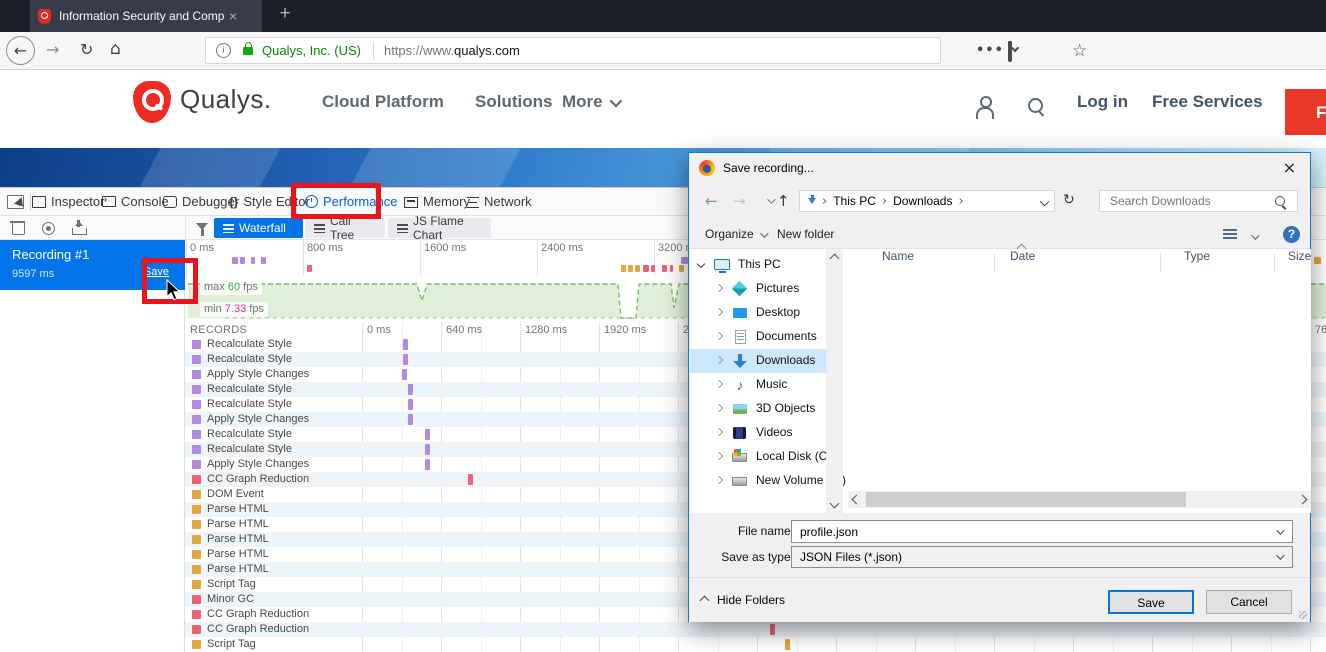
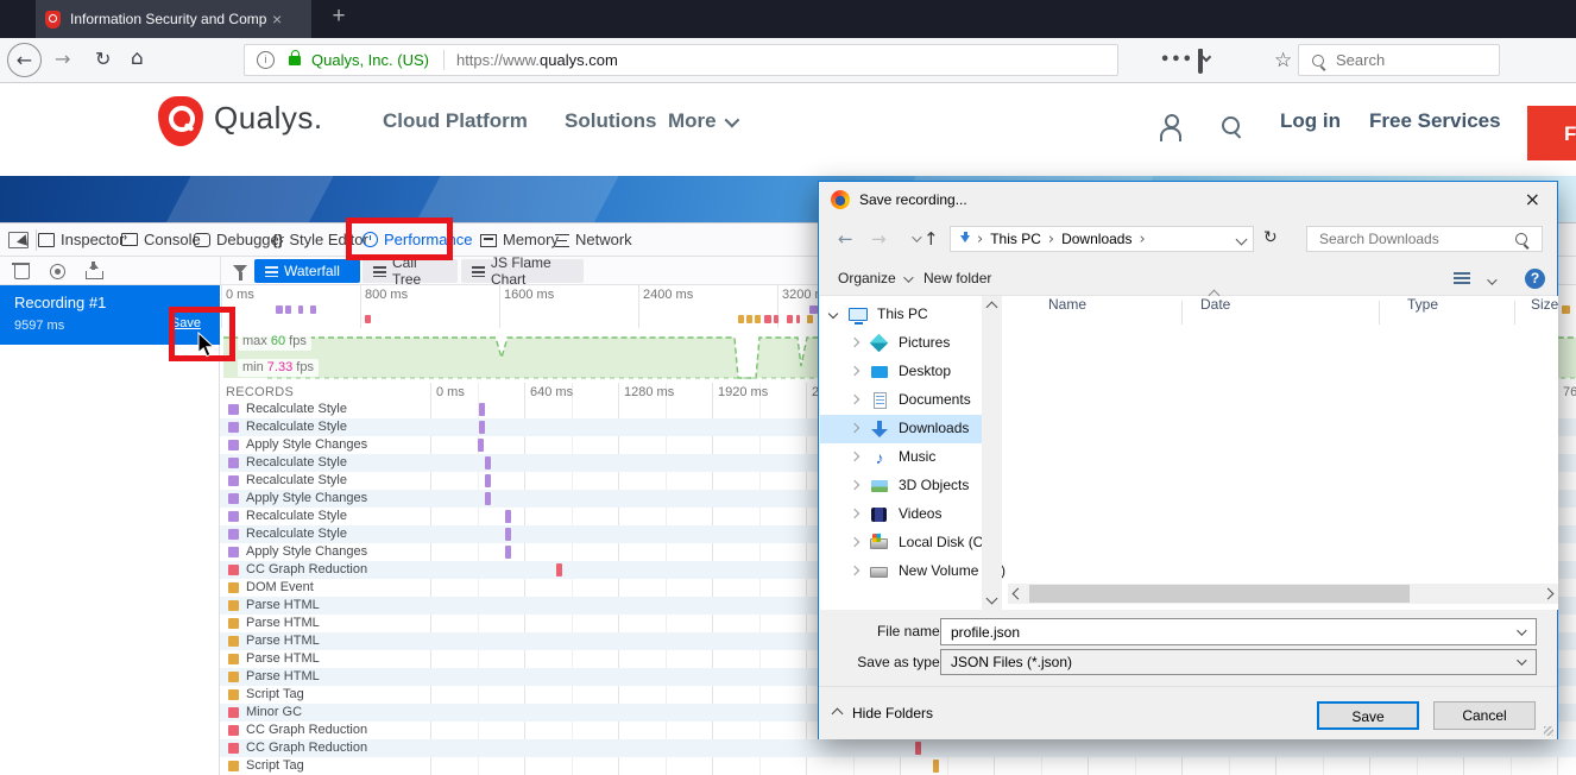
  Information Security and Comp
  ×
  +
  ←
  →
  ↻
  ⌂
  i
  Qualys, Inc. (US)
  https://www.qualys.com
  •••
  ☆
+ Search
  Qualys.
  Cloud Platform
  Solutions
  More
  Log in
  Free Services
  F
  Inspector
  Console
  Debugger
  {}
  Style Edito
  Performance
  Memor
  Network
  Waterfall
  Call Tree
  JS Flame Chart
  Recording #1
  9597 ms
  Save
  max 60 fps
  min 7.33 fps
  RECORDS
  0 ms
  800 ms
  1600 ms
  2400 ms
  0 ms
  640 ms
  1280 ms
  1920 ms
  Recalculate Style
  Recalculate Style
  Apply Style Changes
  Recalculate Style
  Recalculate Style
  Apply Style Changes
  Recalculate Style
  Recalculate Style
  Apply Style Changes
  CC Graph Reduction
  DOM Event
  Parse HTML
  Parse HTML
  Parse HTML
  Parse HTML
  Parse HTML
  Script Tag
  Minor GC
  CC Graph Reduction
  CC Graph Reduction
  Script Tag
  Save recording...
  ×
  ←
  →
  ↑
  ›
  This PC
  ›
  Downloads
  ›
  ↻
  Search Downloads
  Organize
  New folder
  ?
  This PC
  Pictures
  Desktop
  Documents
  Downloads
  ♪
  Music
  3D Objects
  Videos
  Local Disk (C
  New Volume)
  Name
  Date
  Type
  Size
  File name
  profile.json
  Save as type
  JSON Files (*.json)
  Hide Folders
  Save
  Cancel
